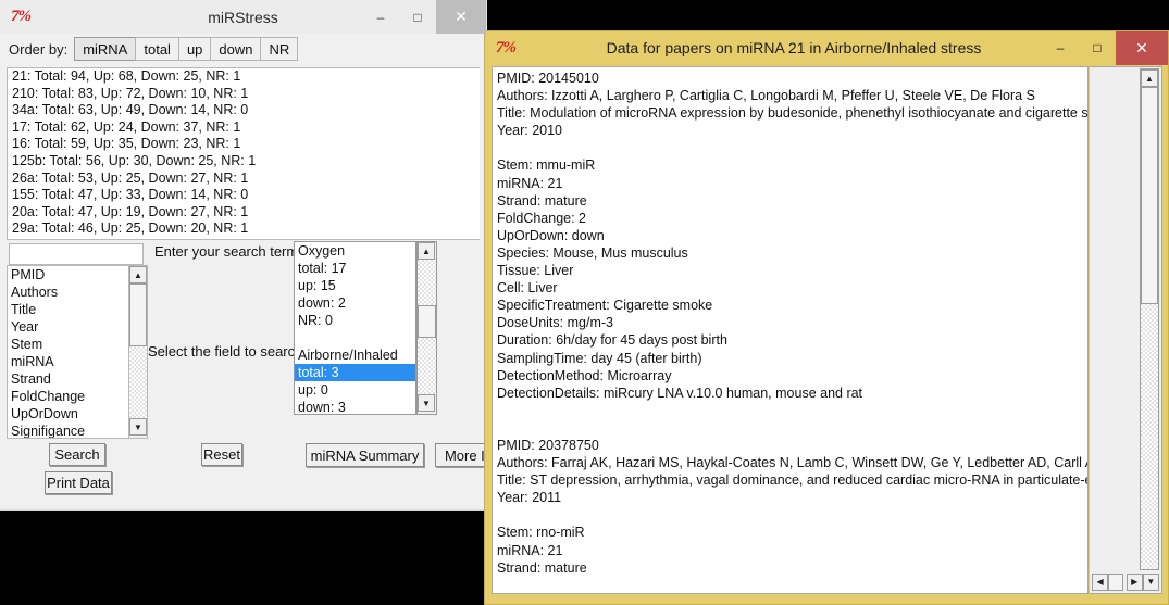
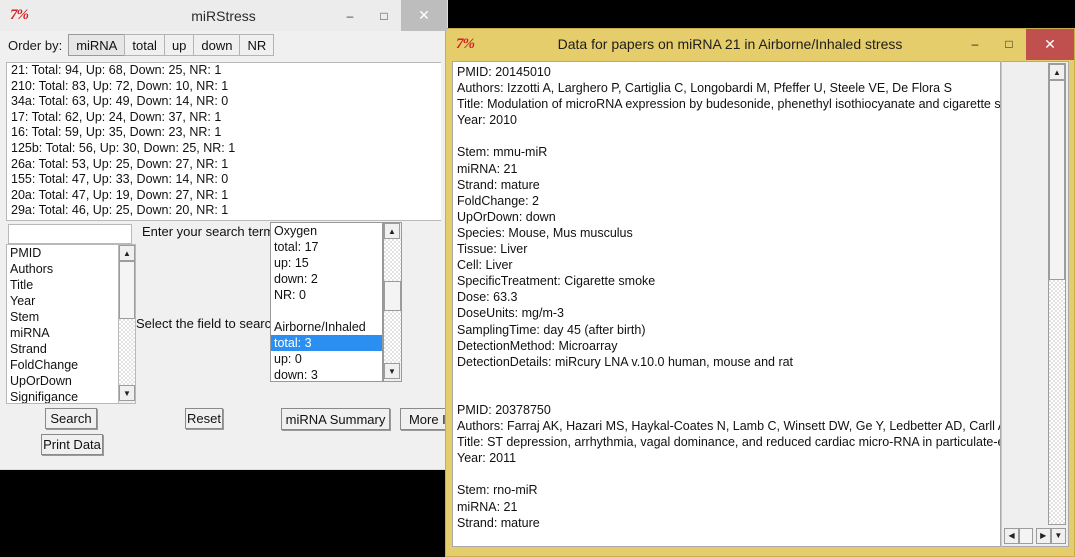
  7%
  miRStress
  –
  □
  ✕
  Order by:
  miRNA
  total
  up
  down
  NR
  21: Total: 94, Up: 68, Down: 25, NR: 1
  210: Total: 83, Up: 72, Down: 10, NR: 1
  34a: Total: 63, Up: 49, Down: 14, NR: 0
  17: Total: 62, Up: 24, Down: 37, NR: 1
  16: Total: 59, Up: 35, Down: 23, NR: 1
  125b: Total: 56, Up: 30, Down: 25, NR: 1
  26a: Total: 53, Up: 25, Down: 27, NR: 1
  155: Total: 47, Up: 33, Down: 14, NR: 0
  20a: Total: 47, Up: 19, Down: 27, NR: 1
  29a: Total: 46, Up: 25, Down: 20, NR: 1
  Enter your search term
  Select the field to searc
  PMID
  Authors
  Title
  Year
  Stem
  miRNA
  Strand
  FoldChange
  UpOrDown
  Signifigance
  ▲
  ▼
  Oxygen
  total: 17
  up: 15
  down: 2
  NR: 0
  Airborne/Inhaled
  total: 3
  up: 0
  down: 3
  ▲
  ▼
  Search
  Print Data
  Reset
  miRNA Summary
  More I
  7%
  Data for papers on miRNA 21 in Airborne/Inhaled stress
  –
  □
  ✕
  PMID: 20145010
  Authors: Izzotti A, Larghero P, Cartiglia C, Longobardi M, Pfeffer U, Steele VE, De Flora S
  Title: Modulation of microRNA expression by budesonide, phenethyl isothiocyanate and cigarette s
  Year: 2010
  Stem: mmu-miR
  miRNA: 21
  Strand: mature
  FoldChange: 2
  UpOrDown: down
  Species: Mouse, Mus musculus
  Tissue: Liver
  Cell: Liver
  SpecificTreatment: Cigarette smoke
+ Dose: 63.3
  DoseUnits: mg/m-3
- Duration: 6h/day for 45 days post birth
  SamplingTime: day 45 (after birth)
  DetectionMethod: Microarray
  DetectionDetails: miRcury LNA v.10.0 human, mouse and rat
  PMID: 20378750
  Authors: Farraj AK, Hazari MS, Haykal-Coates N, Lamb C, Winsett DW, Ge Y, Ledbetter AD, Carll
  Title: ST depression, arrhythmia, vagal dominance, and reduced cardiac micro-RNA in particulate-
  Year: 2011
  Stem: rno-miR
  miRNA: 21
  Strand: mature
  ▲
  ◀
  ▶
  ▼
